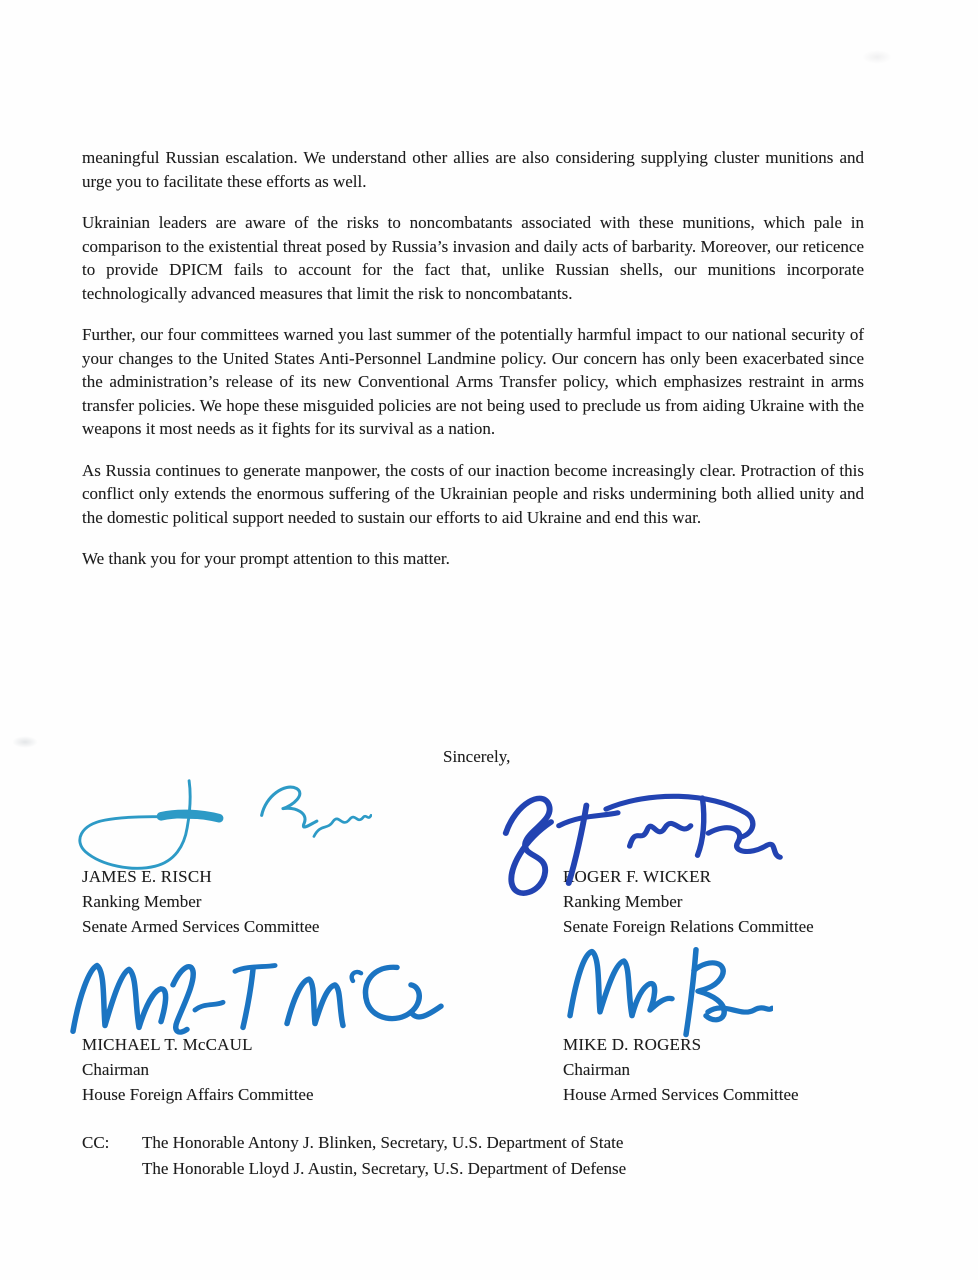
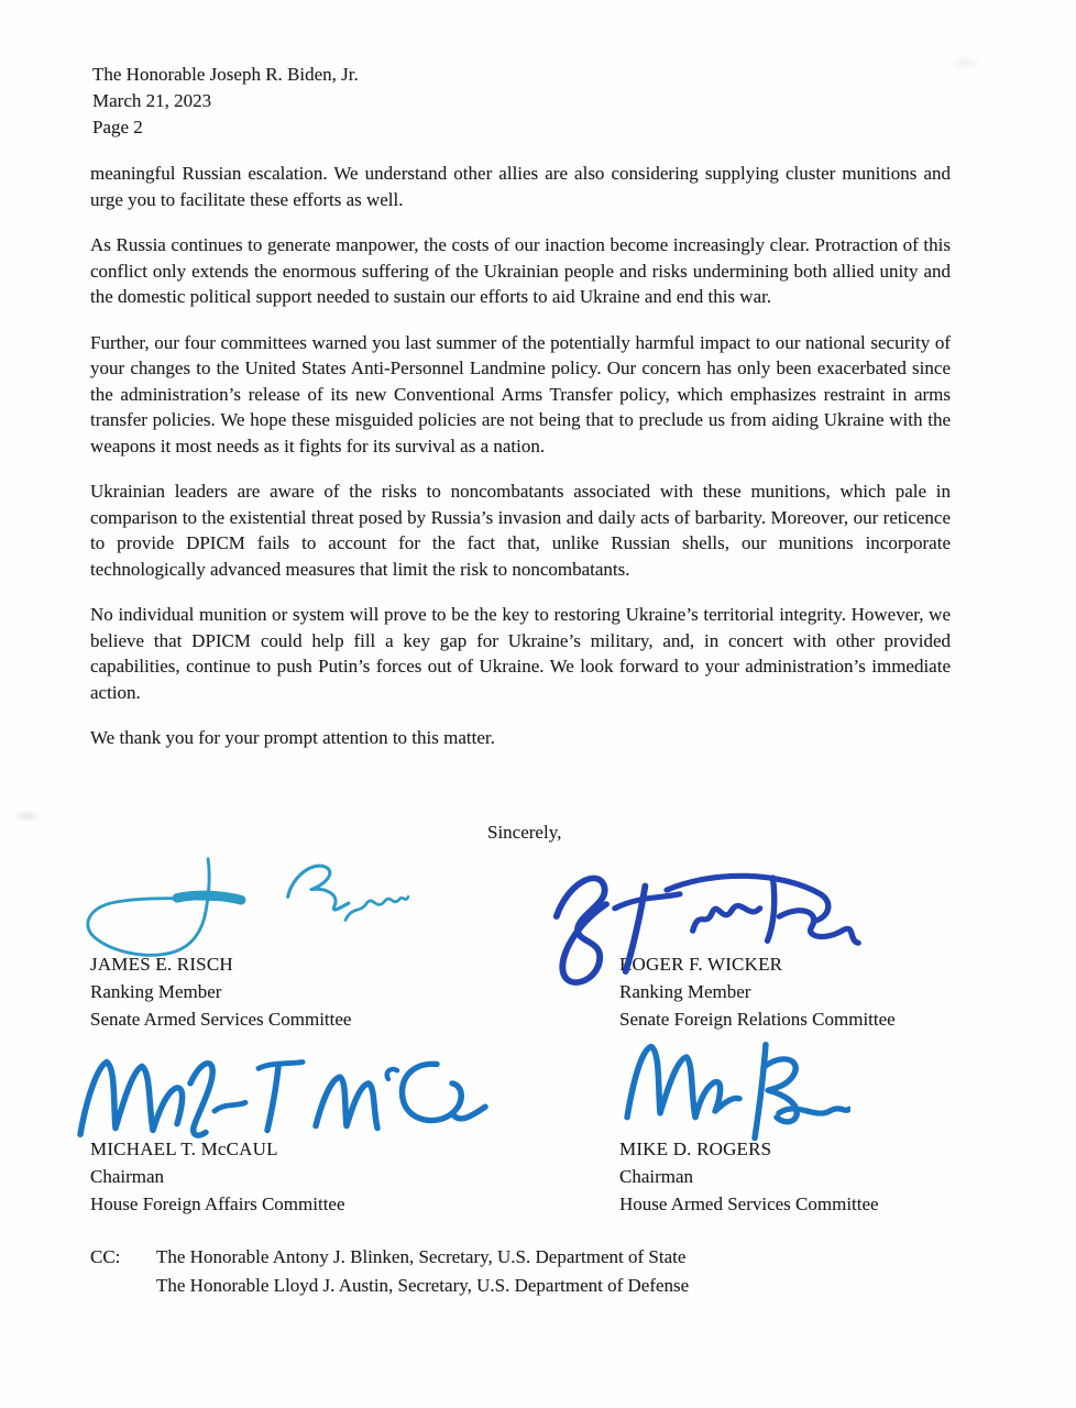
+ The Honorable Joseph R. Biden, Jr.
+ March 21, 2023
+ Page 2
  meaningful Russian escalation. We understand other allies are also considering supplying cluster munitions and urge you to facilitate these efforts as well.
- Ukrainian leaders are aware of the risks to noncombatants associated with these munitions, which pale in comparison to the existential threat posed by Russia’s invasion and daily acts of barbarity. Moreover, our reticence to provide DPICM fails to account for the fact that, unlike Russian shells, our munitions incorporate technologically advanced measures that limit the risk to noncombatants.
+ As Russia continues to generate manpower, the costs of our inaction become increasingly clear. Protraction of this conflict only extends the enormous suffering of the Ukrainian people and risks undermining both allied unity and the domestic political support needed to sustain our efforts to aid Ukraine and end this war.
- Further, our four committees warned you last summer of the potentially harmful impact to our national security of your changes to the United States Anti-Personnel Landmine policy. Our concern has only been exacerbated since the administration’s release of its new Conventional Arms Transfer policy, which emphasizes restraint in arms transfer policies. We hope these misguided policies are not being used to preclude us from aiding Ukraine with the weapons it most needs as it fights for its survival as a nation.
+ Further, our four committees warned you last summer of the potentially harmful impact to our national security of your changes to the United States Anti-Personnel Landmine policy. Our concern has only been exacerbated since the administration’s release of its new Conventional Arms Transfer policy, which emphasizes restraint in arms transfer policies. We hope these misguided policies are not being that to preclude us from aiding Ukraine with the weapons it most needs as it fights for its survival as a nation.
- As Russia continues to generate manpower, the costs of our inaction become increasingly clear. Protraction of this conflict only extends the enormous suffering of the Ukrainian people and risks undermining both allied unity and the domestic political support needed to sustain our efforts to aid Ukraine and end this war.
+ Ukrainian leaders are aware of the risks to noncombatants associated with these munitions, which pale in comparison to the existential threat posed by Russia’s invasion and daily acts of barbarity. Moreover, our reticence to provide DPICM fails to account for the fact that, unlike Russian shells, our munitions incorporate technologically advanced measures that limit the risk to noncombatants.
+ No individual munition or system will prove to be the key to restoring Ukraine’s territorial integrity. However, we believe that DPICM could help fill a key gap for Ukraine’s military, and, in concert with other provided capabilities, continue to push Putin’s forces out of Ukraine. We look forward to your administration’s immediate action.
  We thank you for your prompt attention to this matter.
  Sincerely,
  JAMES E. RISCH
  Ranking Member
  Senate Armed Services Committee
  OGER F. WICKER
  Ranking Member
  Senate Foreign Relations Committee
  MICHAEL T. McCAUL
  Chairman
  House Foreign Affairs Committee
  MIKE D. ROGERS
  Chairman
  House Armed Services Committee
  CC:
  The Honorable Antony J. Blinken, Secretary, U.S. Department of State
  The Honorable Lloyd J. Austin, Secretary, U.S. Department of Defense
